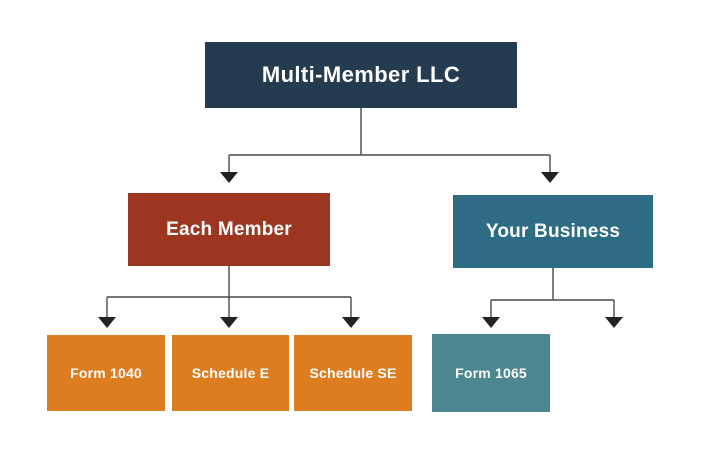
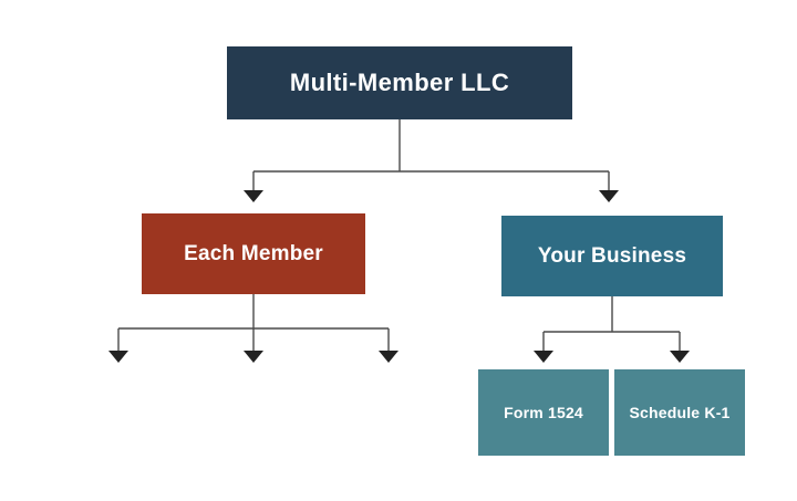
  Multi-Member LLC
  Each Member
  Your Business
- Form 1040
- Schedule E
- Schedule SE
- Form 1065
+ Form 1524
+ Schedule K-1
